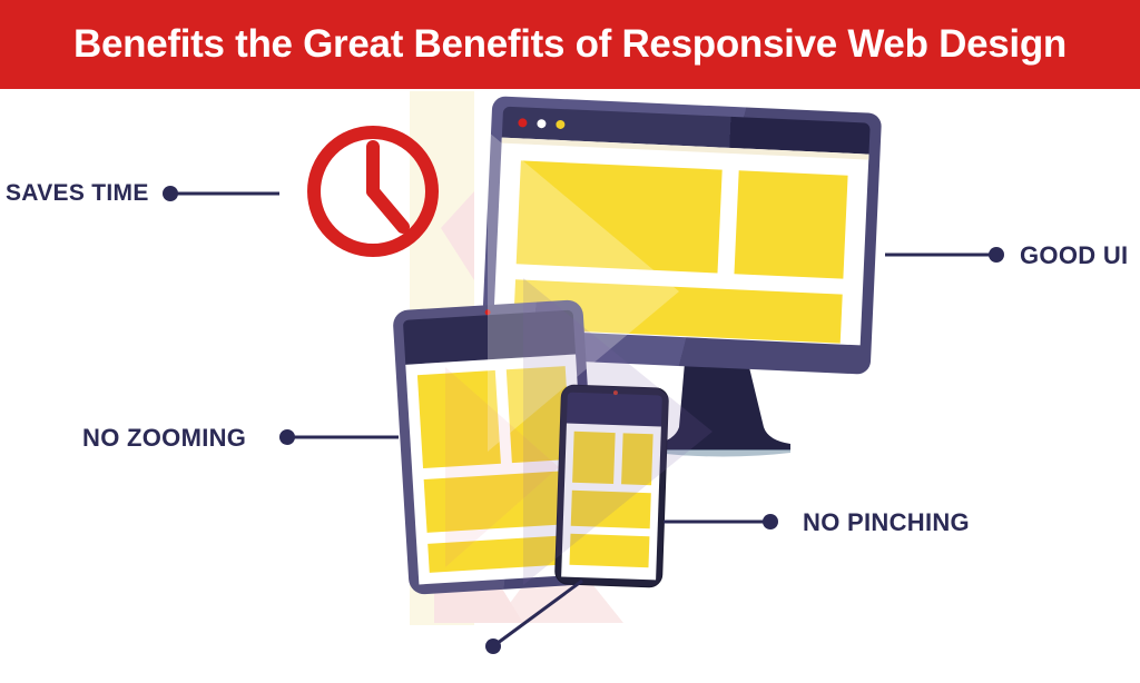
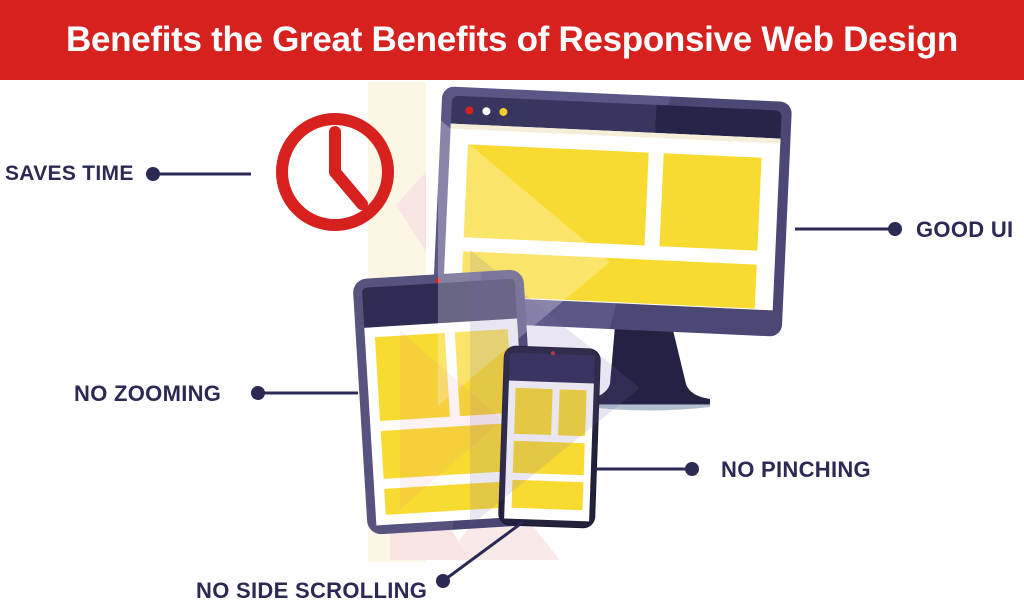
  Benefits the Great Benefits of Responsive Web Design
  SAVES TIME
  GOOD UI
  NO ZOOMING
  NO PINCHING
+ NO SIDE SCROLLING
